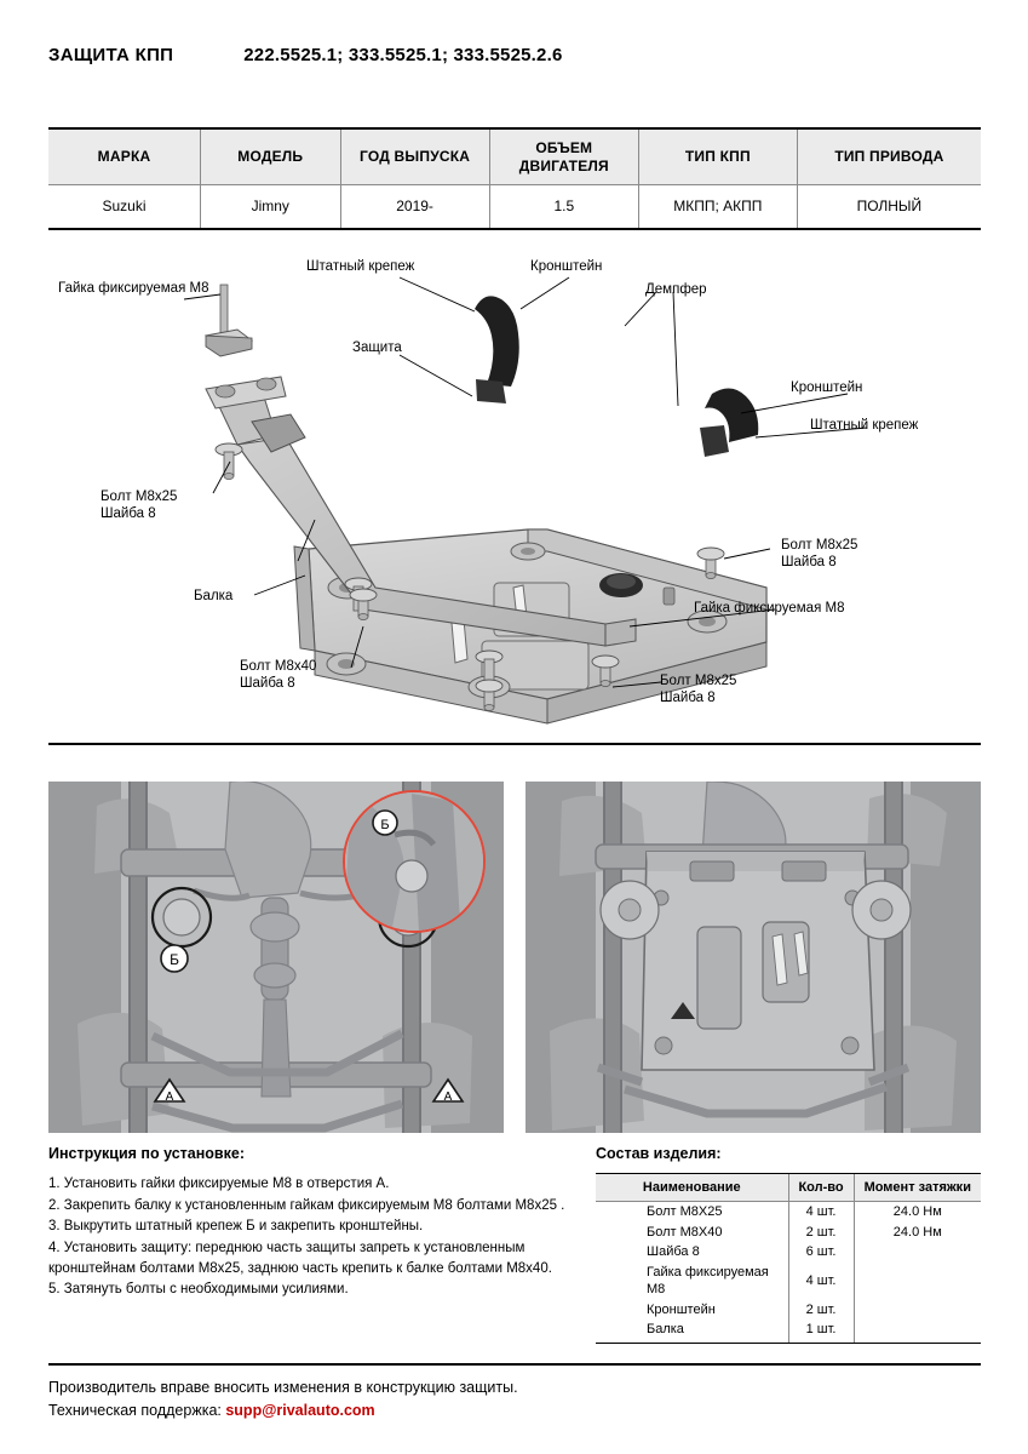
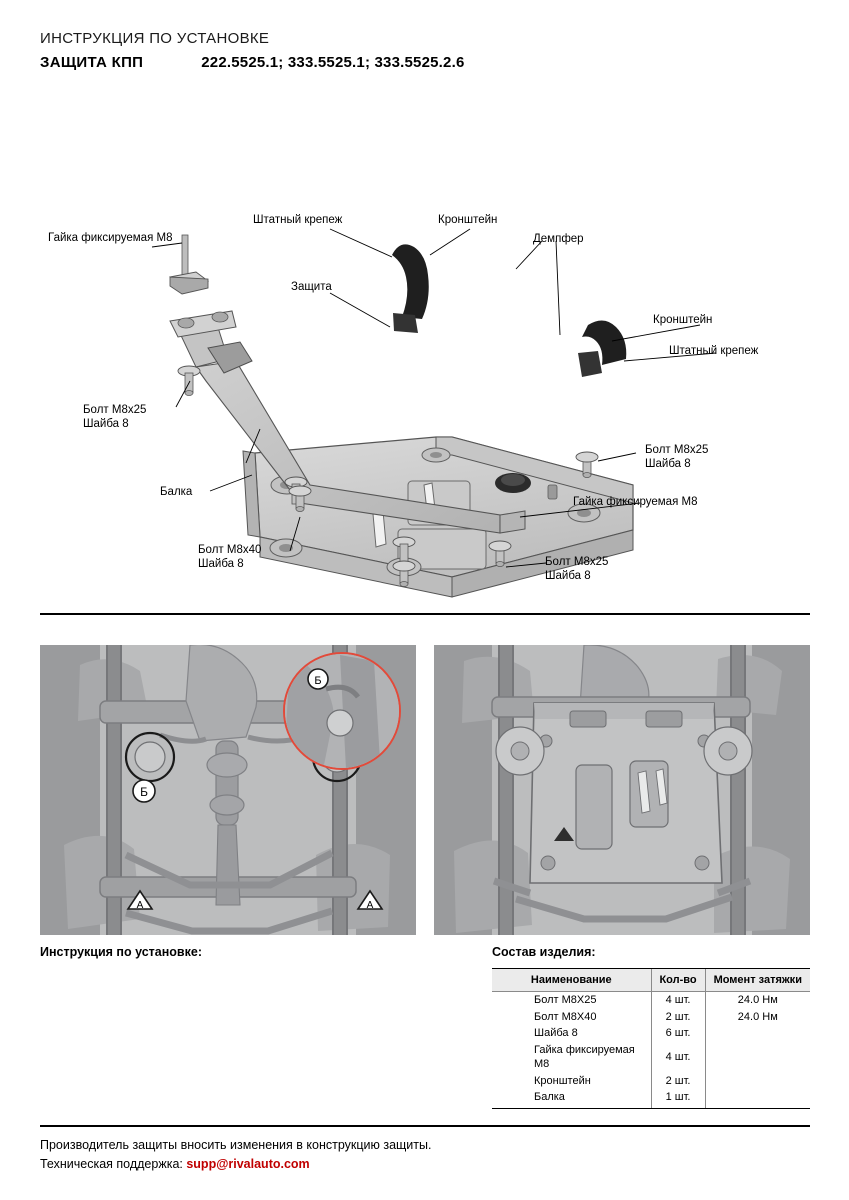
+ ИНСТРУКЦИЯ ПО УСТАНОВКЕ
  ЗАЩИТА КПП
  222.5525.1; 333.5525.1; 333.5525.2.6
- МАРКА	МОДЕЛЬ	ГОД ВЫПУСКА	ОБЪЕМ ДВИГАТЕЛЯ	ТИП КПП	ТИП ПРИВОДА
- Suzuki	Jimny	2019-	1.5	МКПП; АКПП	ПОЛНЫЙ
  Штатный крепеж
  Кронштейн
  Демпфер
  Гайка фиксируемая M8
  Защита
  Кронштейн
  Штатный крепеж
  Болт M8x25
  Шайба 8
  Балка
  Болт M8x25
  Шайба 8
  Гайка фиксируемая M8
  Болт M8x40
  Шайба 8
  Болт M8x25
  Шайба 8
  Б
  A
  A
  Б
  Инструкция по установке:
- 1. Установить гайки фиксируемые M8 в отверстия A.
- 2. Закрепить балку к установленным гайкам фиксируемым M8 болтами M8x25 .
- 3. Выкрутить штатный крепеж Б и закрепить кронштейны.
- 4. Установить защиту: переднюю часть защиты запреть к установленным кронштейнам болтами M8x25, заднюю часть крепить к балке болтами M8x40.
- 5. Затянуть болты с необходимыми усилиями.
  Состав изделия:
  Наименование	Кол-во	Момент затяжки
  Болт M8X25	4 шт.	24.0 Hм
  Болт M8X40	2 шт.	24.0 Hм
  Шайба 8	6 шт.
  Гайка фиксируемая M8	4 шт.
  Кронштейн	2 шт.
  Балка	1 шт.
- Производитель вправе вносить изменения в конструкцию защиты.
+ Производитель защиты вносить изменения в конструкцию защиты.
  Техническая поддержка: supp@rivalauto.com
